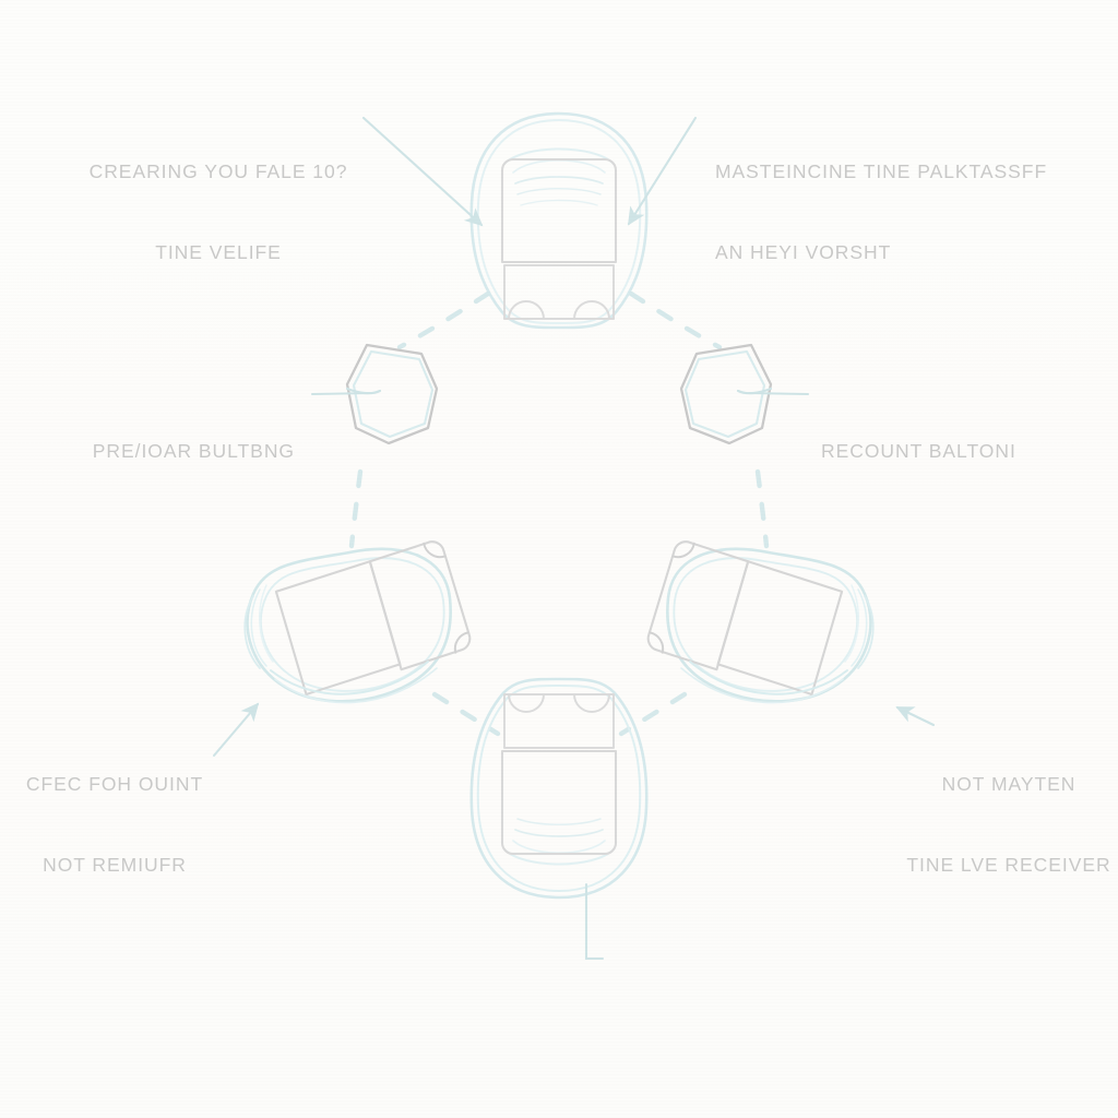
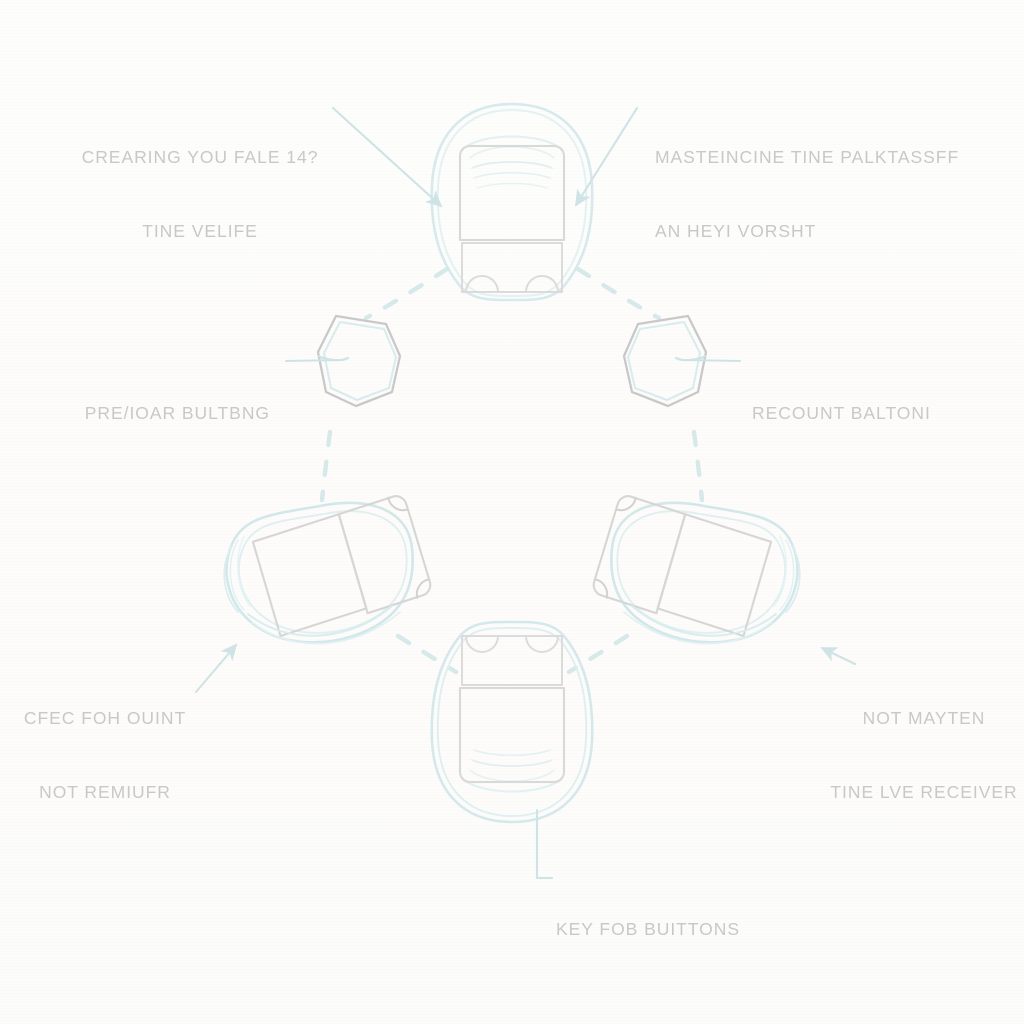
- CREARING YOU FALE 10?
+ CREARING YOU FALE 14?
  TINE VELIFE
  MASTEINCINE TINE PALKTASSFF
  AN HEYI VORSHT
  PRE/IOAR BULTBNG
  RECOUNT BALTONI
  CFEC FOH OUINT
  NOT REMIUFR
  NOT MAYTEN
  TINE LVE RECEIVER
+ KEY FOB BUITTONS
